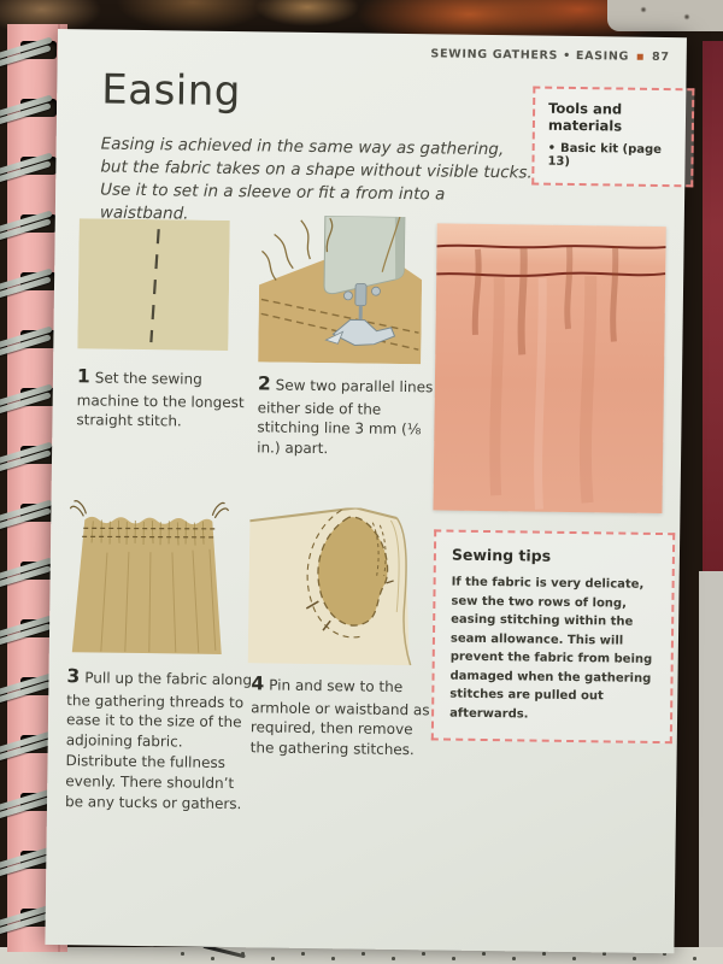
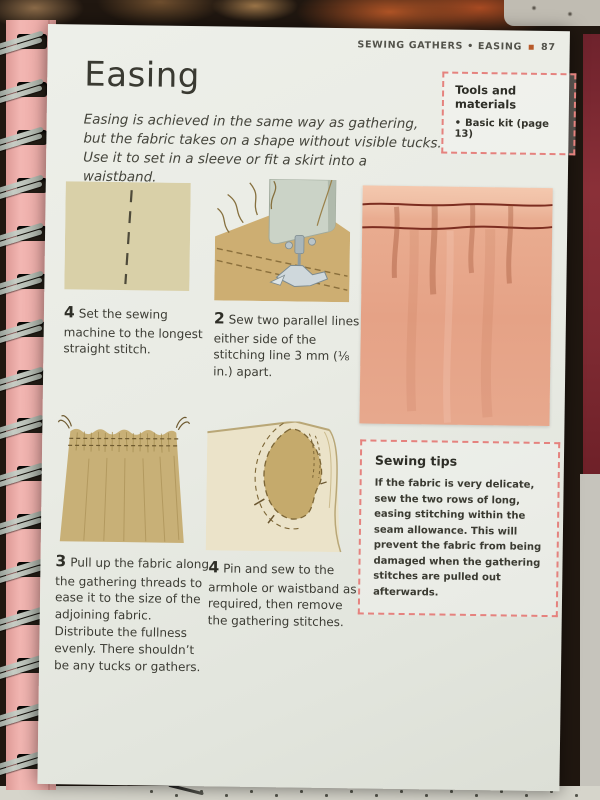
  SEWING GATHERS • EASING
  87
  Easing
- Easing is achieved in the same way as gathering, but the fabric takes on a shape without visible tucks. Use it to set in a sleeve or fit a from into a waistband.
+ Easing is achieved in the same way as gathering, but the fabric takes on a shape without visible tucks. Use it to set in a sleeve or fit a skirt into a waistband.
  Tools and materials
  • Basic kit (page 13)
- 1 Set the sewing machine to the longest straight stitch.
+ 4 Set the sewing machine to the longest straight stitch.
  2 Sew two parallel lines either side of the stitching line 3 mm (⅛ in.) apart.
  3 Pull up the fabric along the gathering threads to ease it to the size of the adjoining fabric. Distribute the fullness evenly. There shouldn’t be any tucks or gathers.
  4 Pin and sew to the armhole or waistband as required, then remove the gathering stitches.
  Sewing tips
  If the fabric is very delicate, sew the two rows of long, easing stitching within the seam allowance. This will prevent the fabric from being damaged when the gathering stitches are pulled out afterwards.
